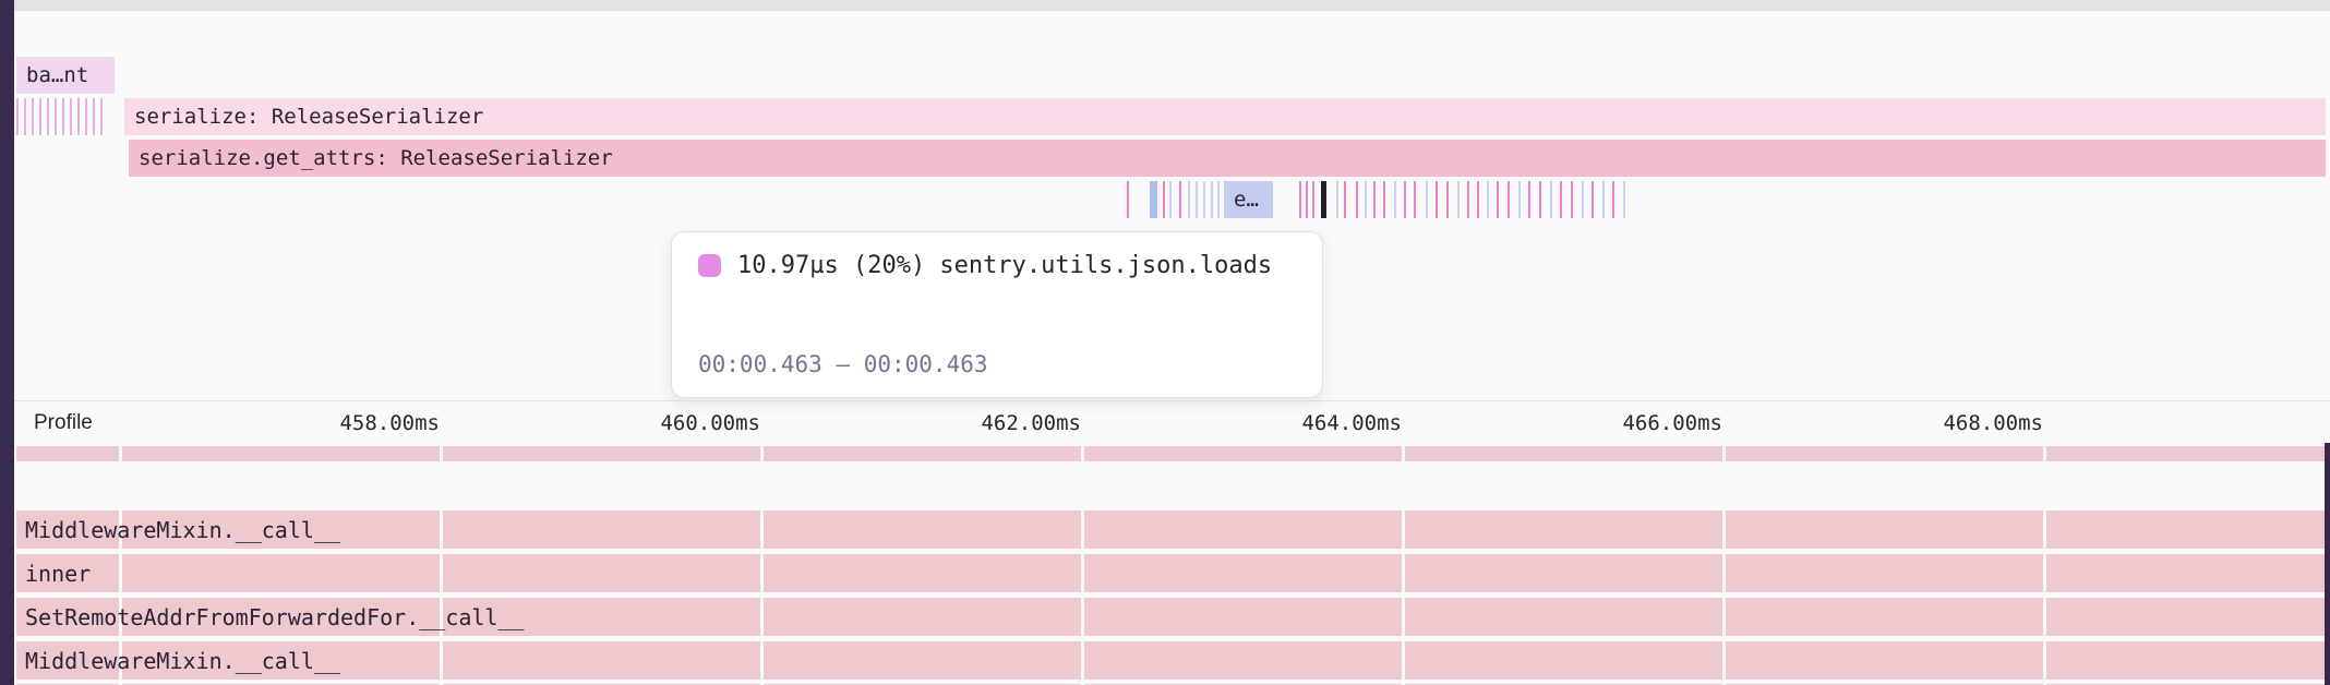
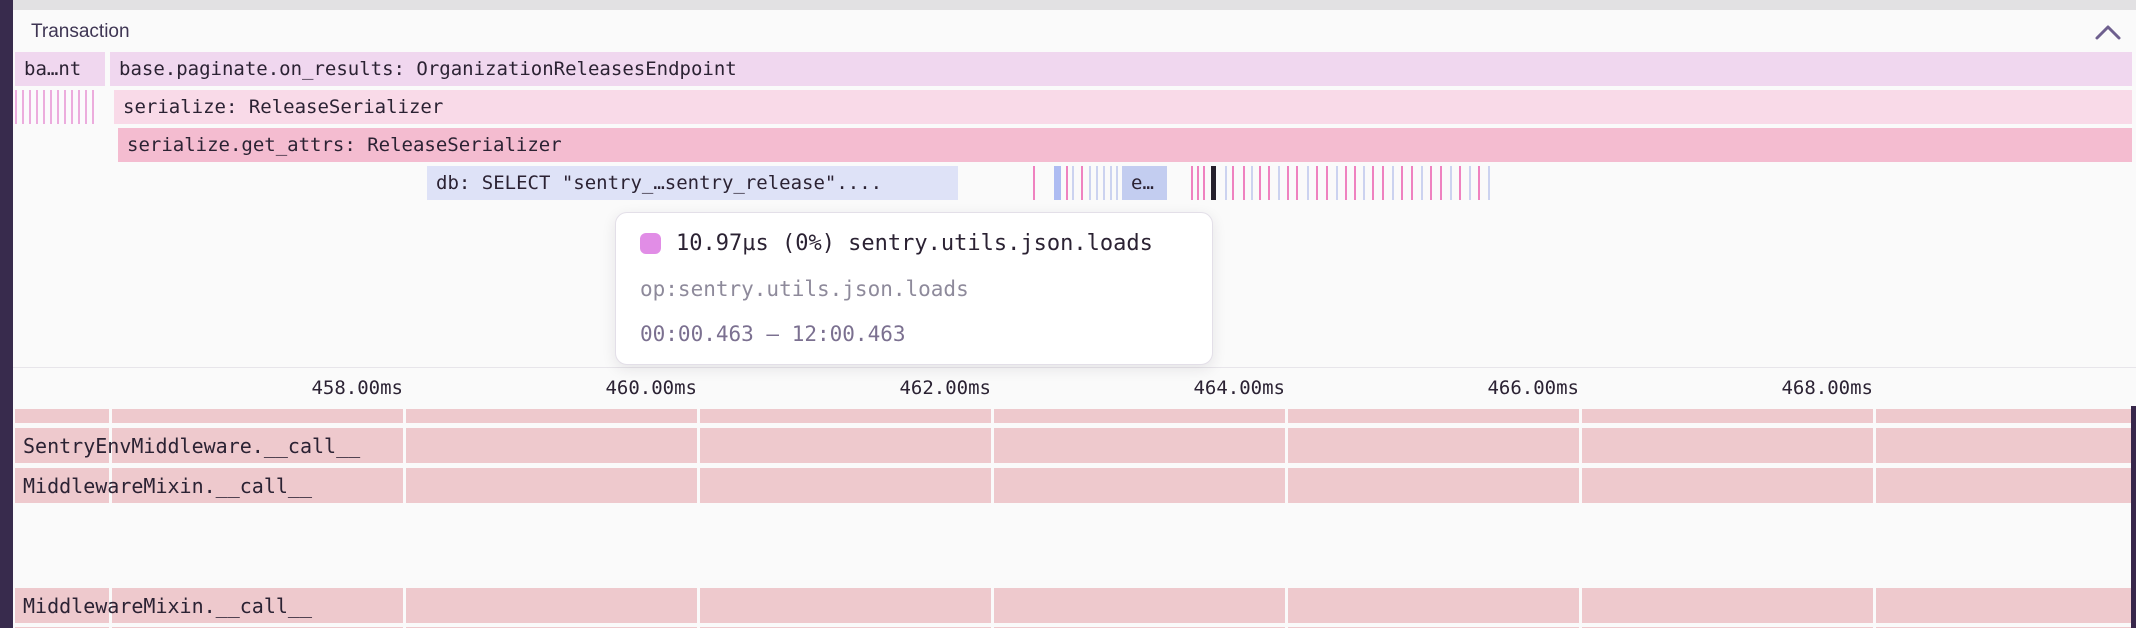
+ Transaction
  ba…nt
+ base.paginate.on_results: OrganizationReleasesEndpoint
  serialize: ReleaseSerializer
  serialize.get_attrs: ReleaseSerializer
+ db: SELECT "sentry_…sentry_release"....
  e…
- 10.97µs (20%) sentry.utils.json.loads
+ 10.97µs (0%) sentry.utils.json.loads
+ op:sentry.utils.json.loads
- 00:00.463 — 00:00.463
+ 00:00.463 — 12:00.463
- Profile
  458.00ms
  460.00ms
  462.00ms
  464.00ms
  466.00ms
  468.00ms
+ SentryEnvMiddleware.__call__
  MiddlewareMixin.__call__
- inner
- SetRemoteAddrFromForwardedFor.__call__
  MiddlewareMixin.__call__
